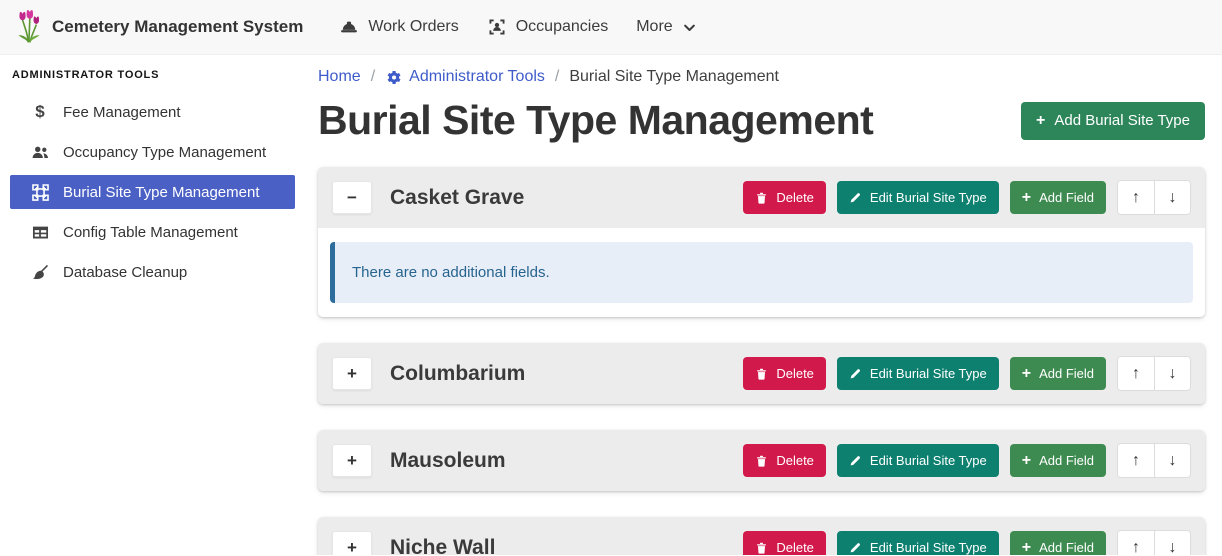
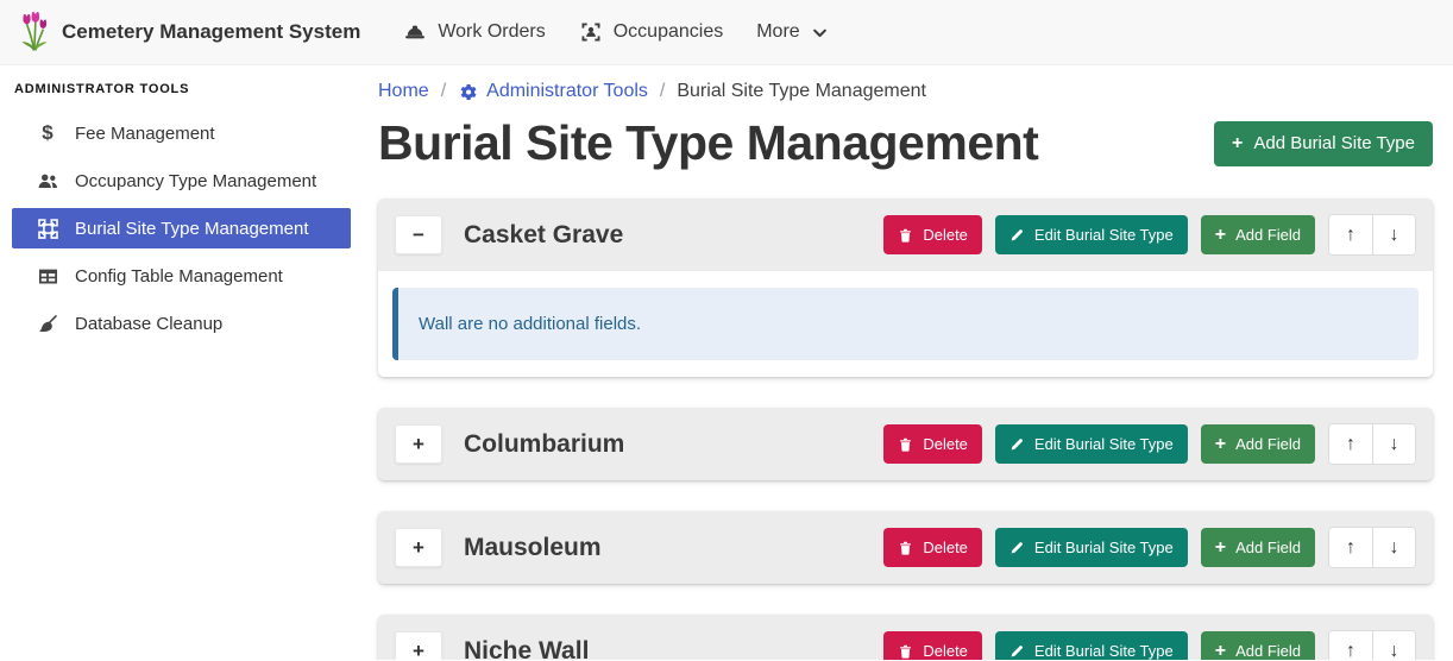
  Cemetery Management System
  Work Orders
  Occupancies
  More
  ADMINISTRATOR TOOLS
  $
  Fee Management
  Occupancy Type Management
  Burial Site Type Management
  Config Table Management
  Database Cleanup
  Home
  /
  Administrator Tools
  /
  Burial Site Type Management
  Burial Site Type Management
  +
  Add Burial Site Type
  −
  Casket Grave
  Delete
  Edit Burial Site Type
  +
  Add Field
  ↑
  ↓
- There are no additional fields.
+ Wall are no additional fields.
  +
  Columbarium
  Delete
  Edit Burial Site Type
  +
  Add Field
  ↑
  ↓
  +
  Mausoleum
  Delete
  Edit Burial Site Type
  +
  Add Field
  ↑
  ↓
  +
  Niche Wall
  Delete
  Edit Burial Site Type
  +
  Add Field
  ↑
  ↓
